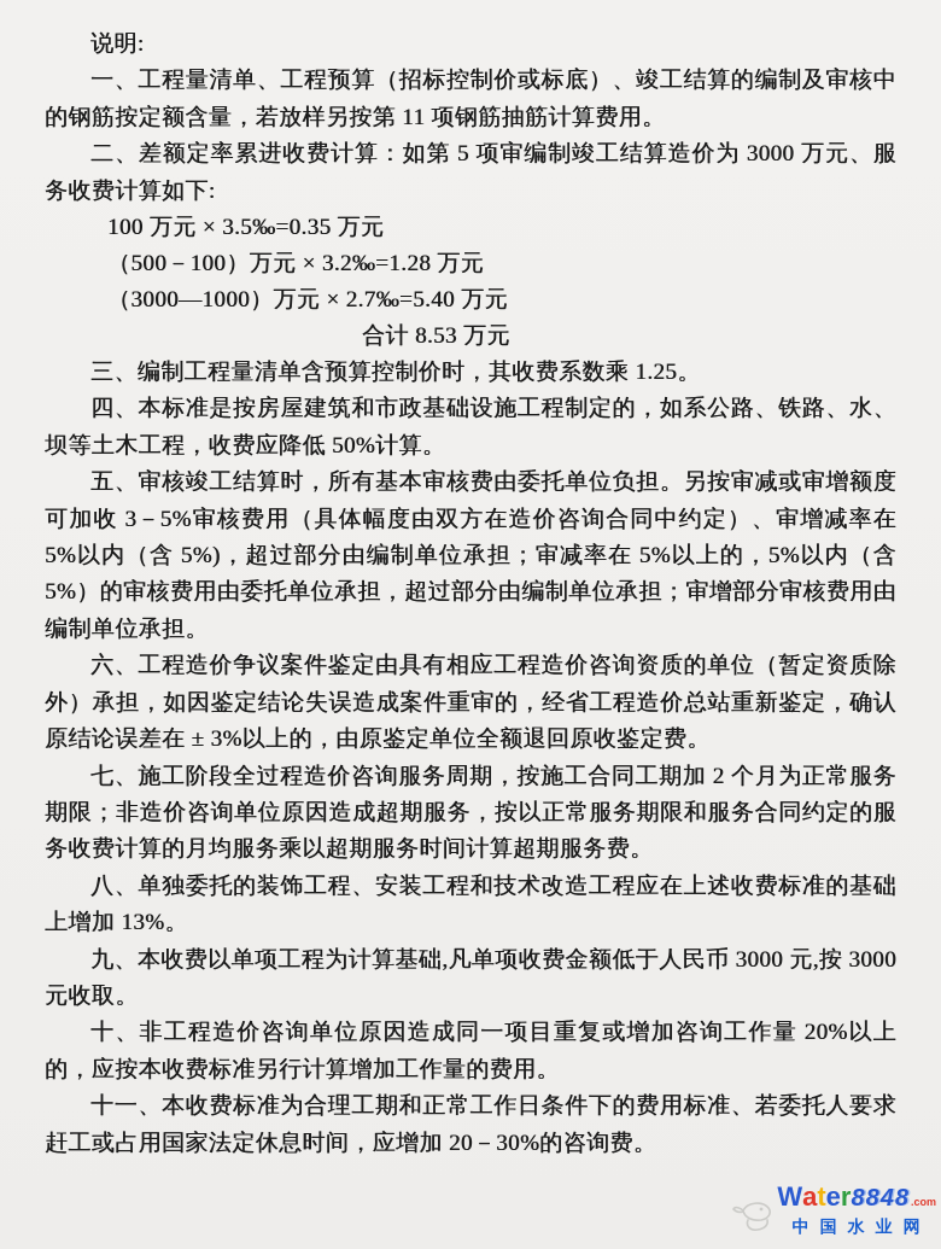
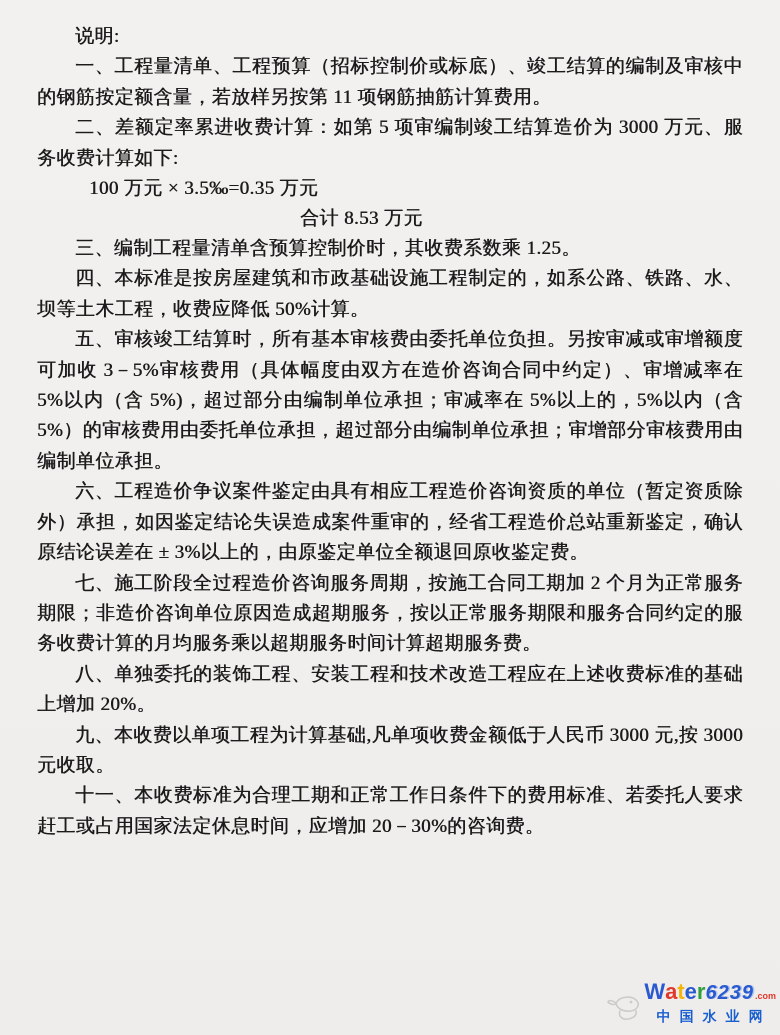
  说明:
  一、工程量清单、工程预算（招标控制价或标底）、竣工结算的编制及审核中的钢筋按定额含量，若放样另按第 11 项钢筋抽筋计算费用。
  二、差额定率累进收费计算：如第 5 项审编制竣工结算造价为 3000 万元、服务收费计算如下:
  100 万元 × 3.5‰=0.35 万元
- （500－100）万元 × 3.2‰=1.28 万元
- （3000—1000）万元 × 2.7‰=5.40 万元
  合计 8.53 万元
  三、编制工程量清单含预算控制价时，其收费系数乘 1.25。
  四、本标准是按房屋建筑和市政基础设施工程制定的，如系公路、铁路、水、坝等土木工程，收费应降低 50%计算。
  五、审核竣工结算时，所有基本审核费由委托单位负担。另按审减或审增额度可加收 3－5%审核费用（具体幅度由双方在造价咨询合同中约定）、审增减率在 5%以内（含 5%)，超过部分由编制单位承担；审减率在 5%以上的，5%以内（含 5%）的审核费用由委托单位承担，超过部分由编制单位承担；审增部分审核费用由编制单位承担。
  六、工程造价争议案件鉴定由具有相应工程造价咨询资质的单位（暂定资质除外）承担，如因鉴定结论失误造成案件重审的，经省工程造价总站重新鉴定，确认原结论误差在 ± 3%以上的，由原鉴定单位全额退回原收鉴定费。
  七、施工阶段全过程造价咨询服务周期，按施工合同工期加 2 个月为正常服务期限；非造价咨询单位原因造成超期服务，按以正常服务期限和服务合同约定的服务收费计算的月均服务乘以超期服务时间计算超期服务费。
- 八、单独委托的装饰工程、安装工程和技术改造工程应在上述收费标准的基础上增加 13%。
+ 八、单独委托的装饰工程、安装工程和技术改造工程应在上述收费标准的基础上增加 20%。
  九、本收费以单项工程为计算基础,凡单项收费金额低于人民币 3000 元,按 3000 元收取。
- 十、非工程造价咨询单位原因造成同一项目重复或增加咨询工作量 20%以上的，应按本收费标准另行计算增加工作量的费用。
  十一、本收费标准为合理工期和正常工作日条件下的费用标准、若委托人要求赶工或占用国家法定休息时间，应增加 20－30%的咨询费。
  Water
- 8848
+ 6239
  .com
  中国水业网
